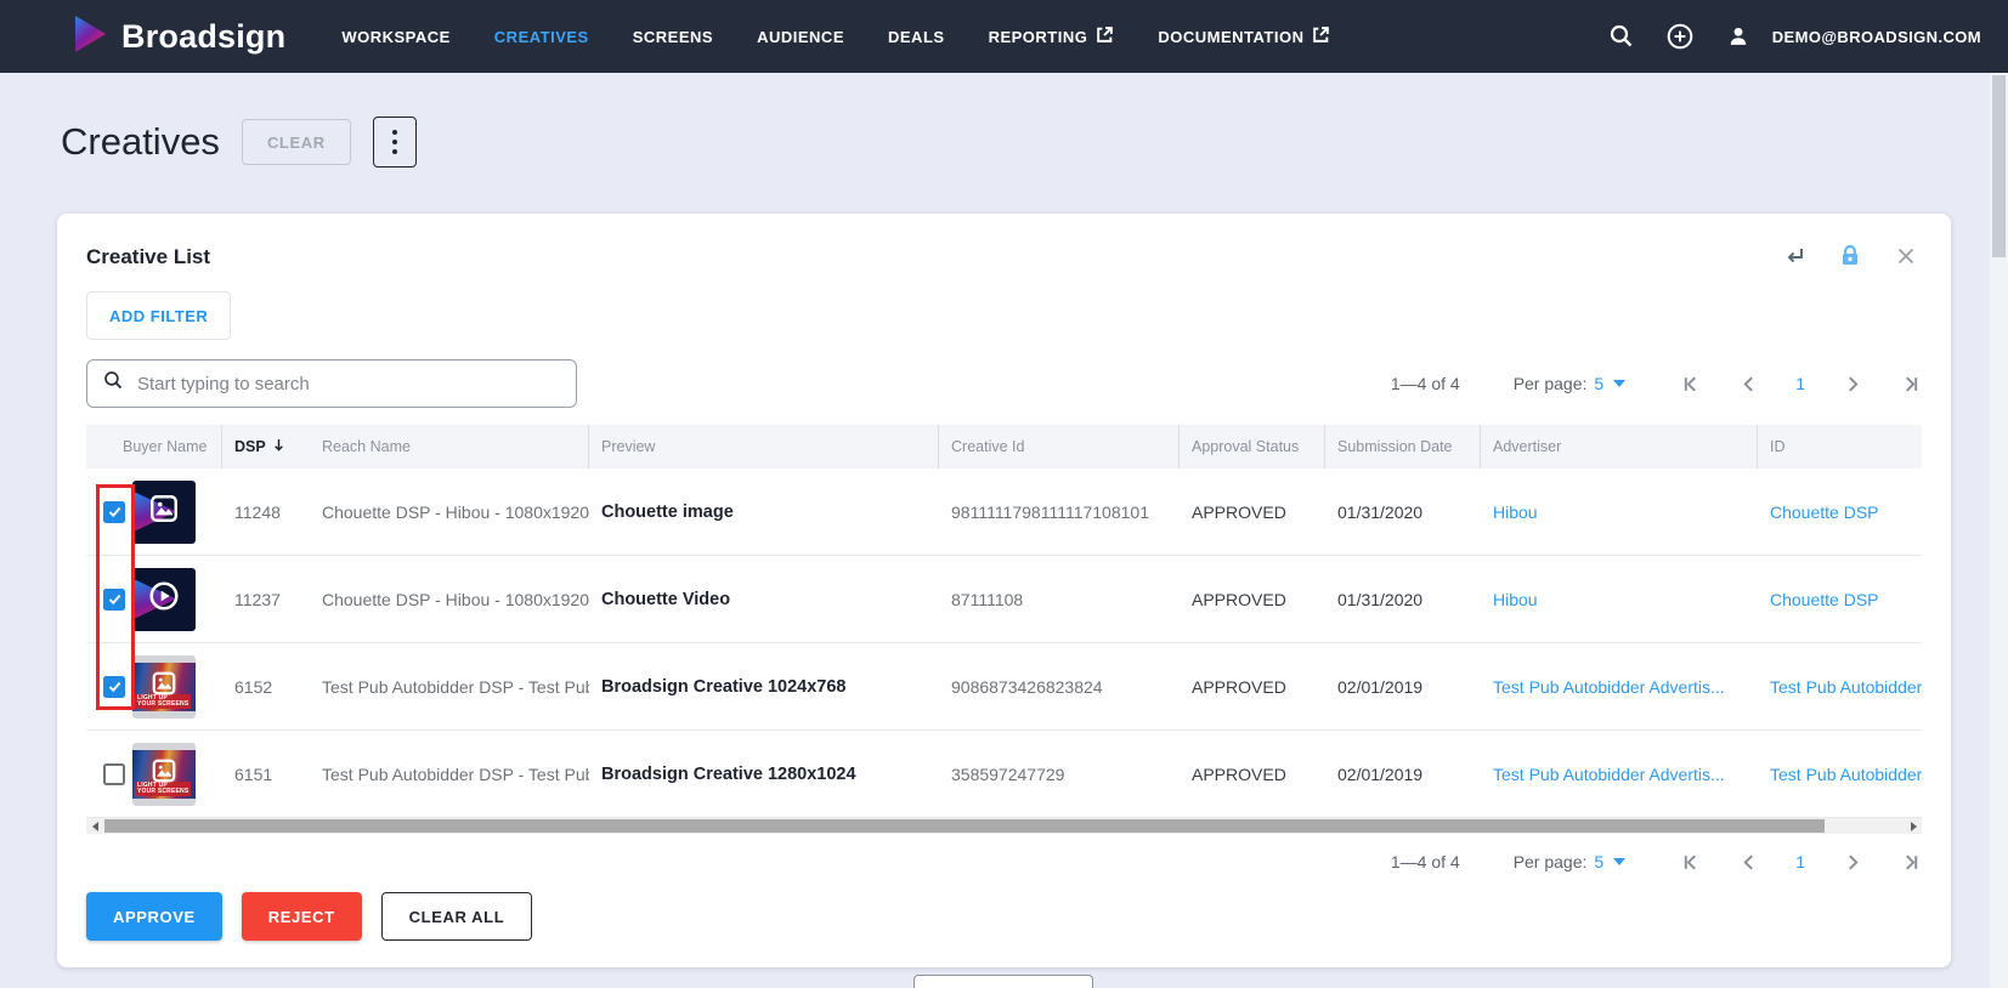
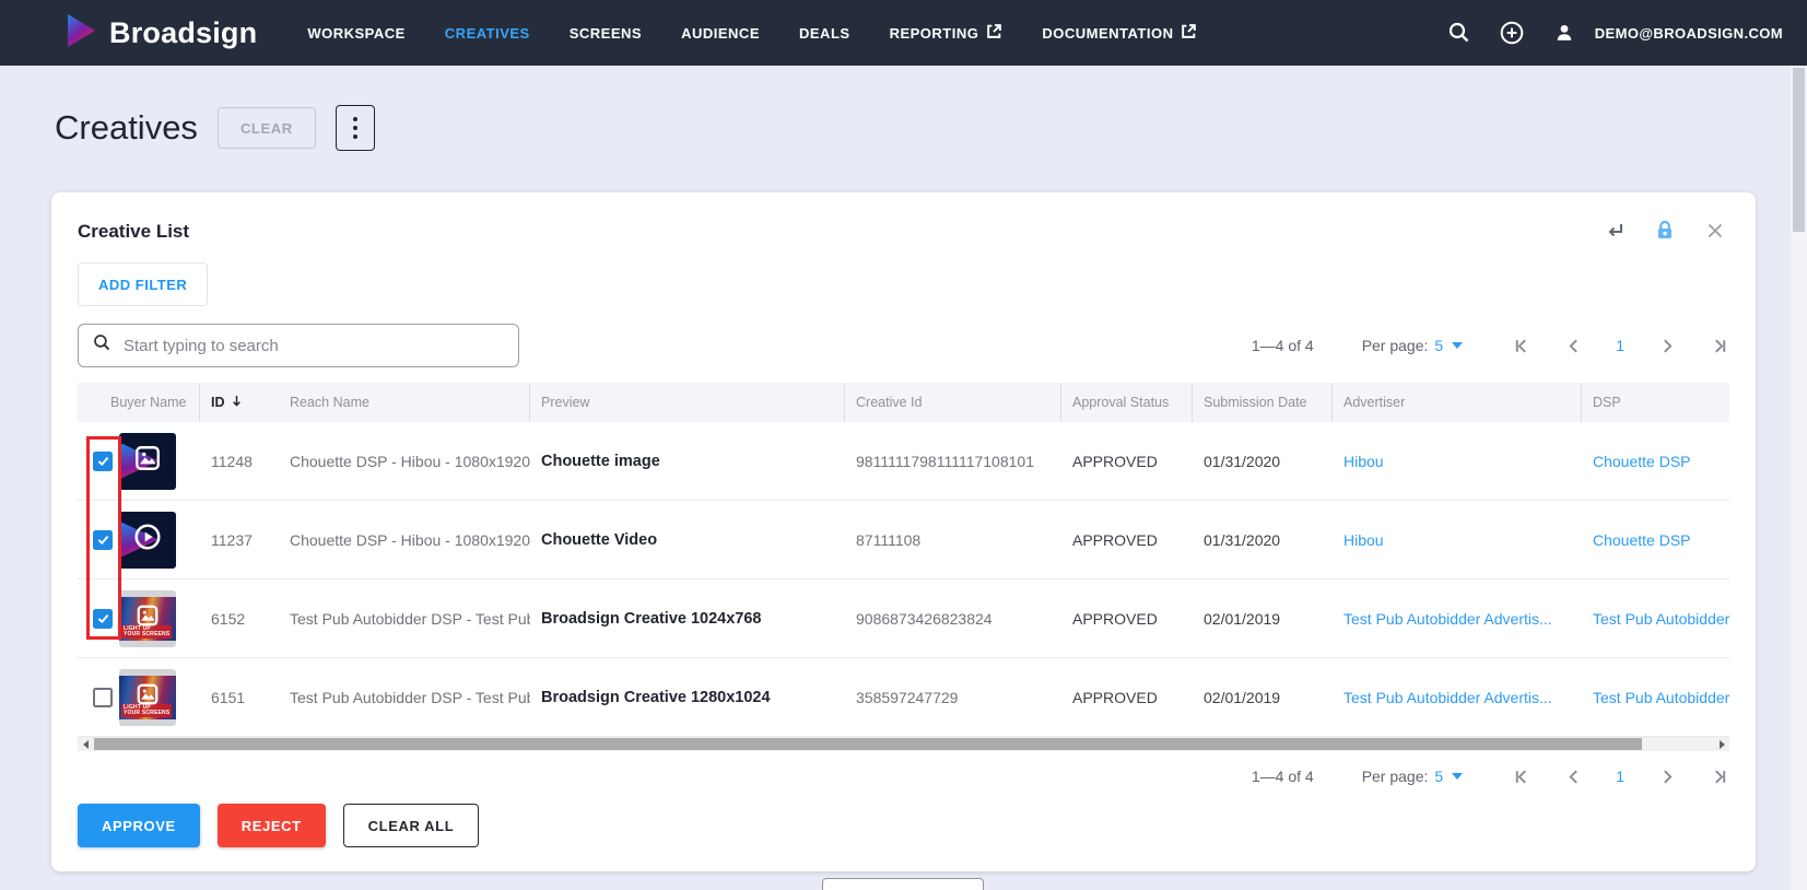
  Broadsign
  WORKSPACE
  CREATIVES
  SCREENS
  AUDIENCE
  DEALS
  REPORTING
  DOCUMENTATION
  DEMO@BROADSIGN.COM
  Creatives
  CLEAR
  Creative List
  ADD FILTER
  Start typing to search
  1—4 of 4
  Per page:
  5
  1
  Buyer Name
- DSP
+ ID
  Reach Name
  Preview
  Creative Id
  Approval Status
  Submission Date
  Advertiser
- ID
+ DSP
  11248
  Chouette DSP - Hibou - 1080x1920
  Chouette image
  9811111798111117108101
  APPROVED
  01/31/2020
  Hibou
  Chouette DSP
  11237
  Chouette DSP - Hibou - 1080x1920
  Chouette Video
  87111108
  APPROVED
  01/31/2020
  Hibou
  Chouette DSP
  6152
  Test Pub Autobidder DSP - Test Pu
  Broadsign Creative 1024x768
  9086873426823824
  APPROVED
  02/01/2019
  Test Pub Autobidder Advertis...
  Test Pub Autobidder
  6151
  Test Pub Autobidder DSP - Test Pu
  Broadsign Creative 1280x1024
  358597247729
  APPROVED
  02/01/2019
  Test Pub Autobidder Advertis...
  Test Pub Autobidder
  1—4 of 4
  Per page:
  5
  1
  APPROVE
  REJECT
  CLEAR ALL
